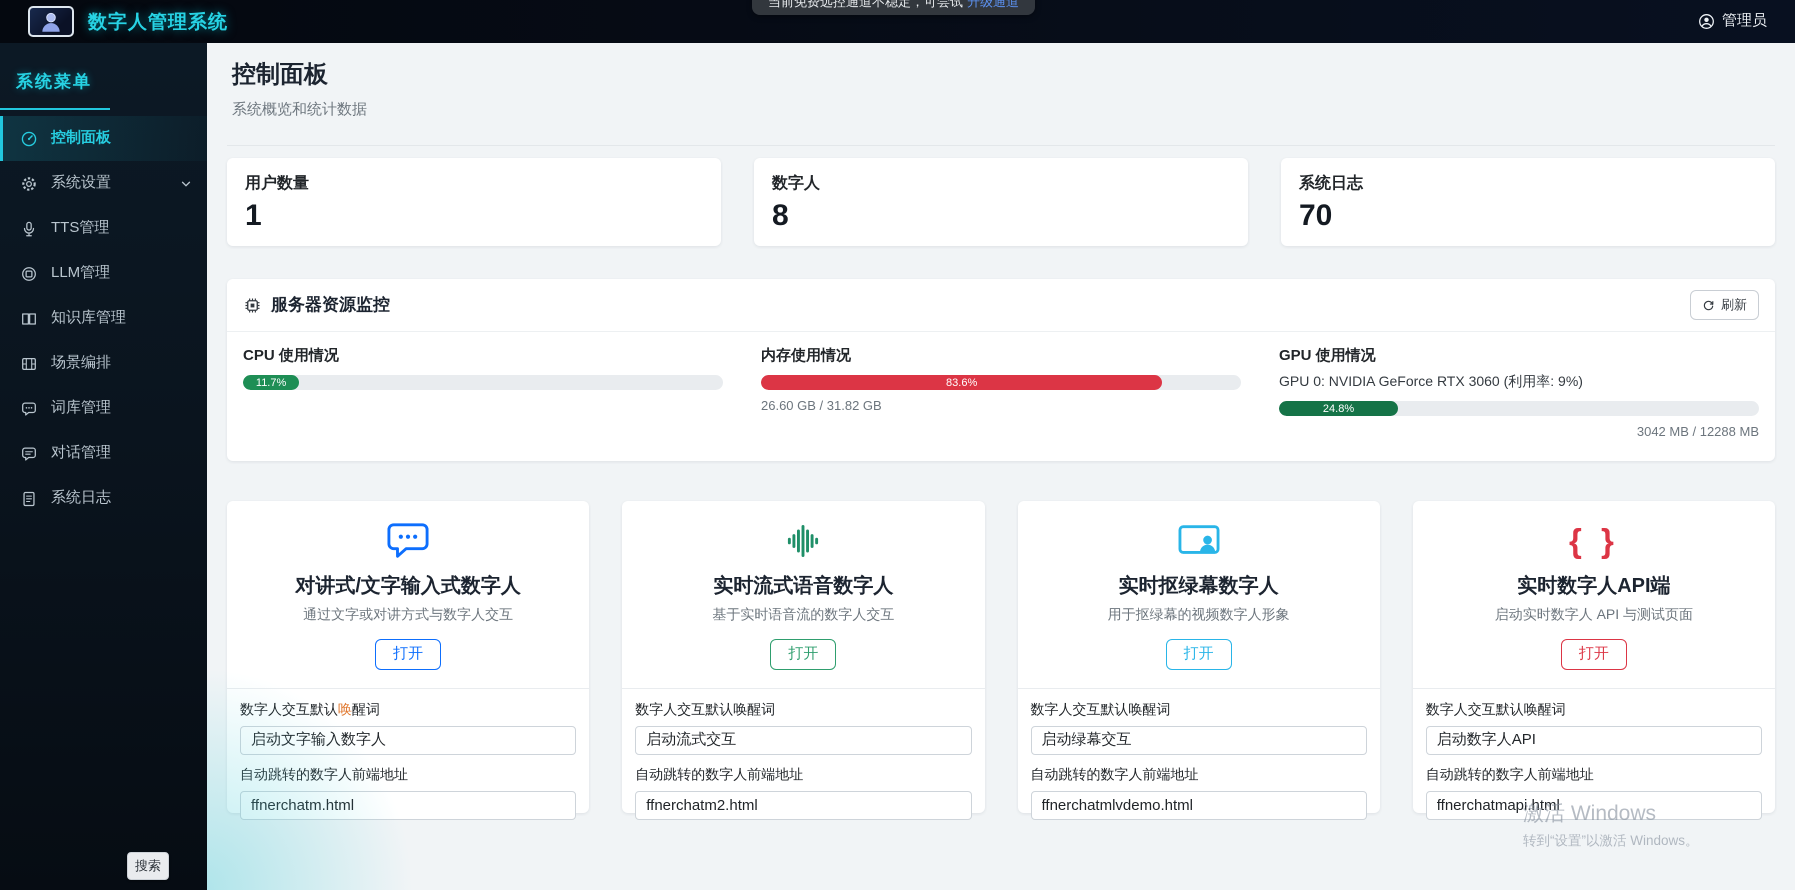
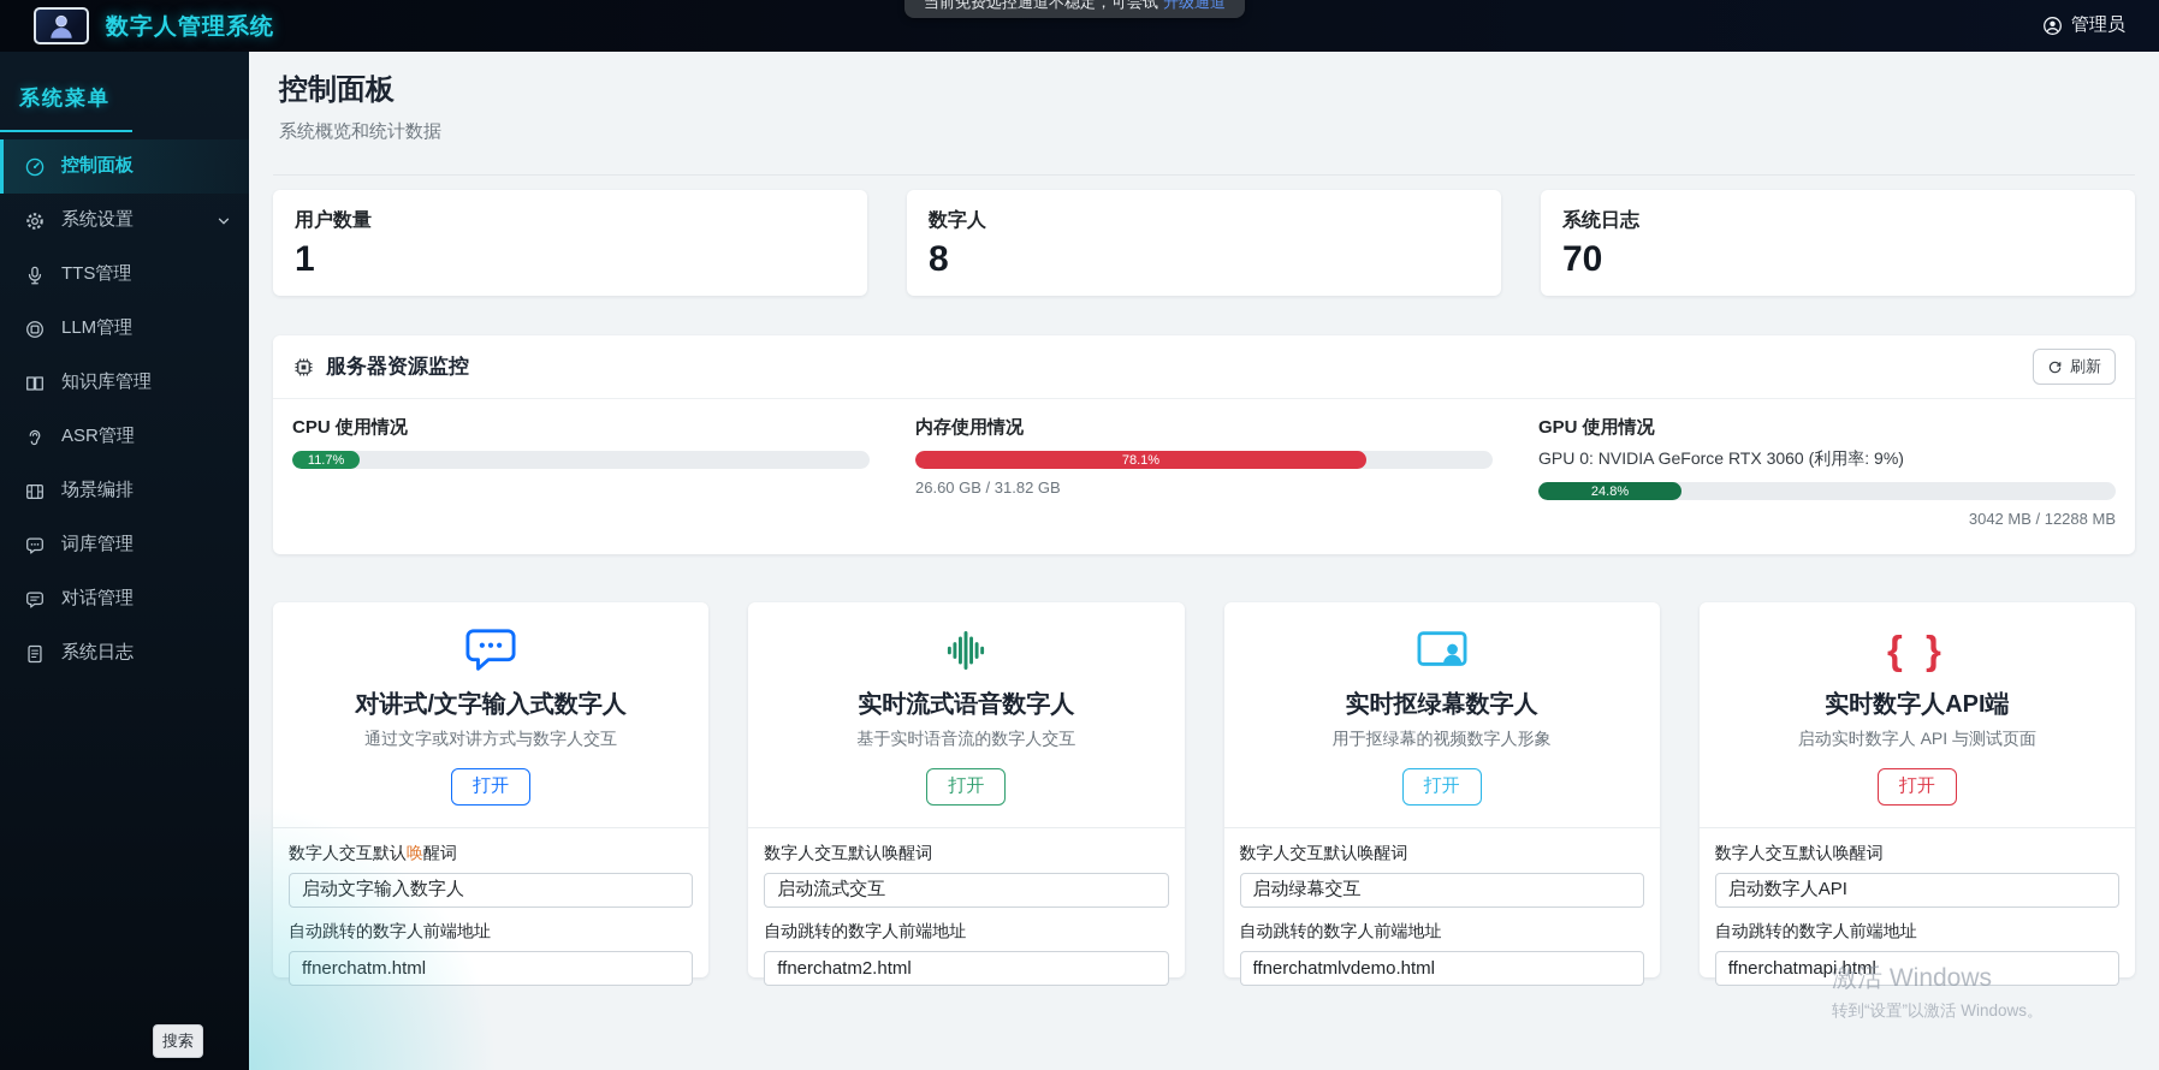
  数字人管理系统
  管理员
  当前免费远控通道不稳定，可尝试 升级通道
  系统菜单
  控制面板
  系统设置
  TTS管理
  LLM管理
  知识库管理
+ ASR管理
  场景编排
  词库管理
  对话管理
  系统日志
  控制面板
  系统概览和统计数据
  用户数量
  1
  数字人
  8
  系统日志
  70
  服务器资源监控
  刷新
  CPU 使用情况
  11.7%
  内存使用情况
- 83.6%
+ 78.1%
  26.60 GB / 31.82 GB
  GPU 使用情况
  GPU 0: NVIDIA GeForce RTX 3060 (利用率: 9%)
  24.8%
  3042 MB / 12288 MB
  对讲式/文字输入式数字人
  通过文字或对讲方式与数字人交互
  打开
  实时流式语音数字人
  基于实时语音流的数字人交互
  打开
  数字人交互默认唤醒词
  启动流式交互
  自动跳转的数字人前端地址
  ffnerchatm2.html
  实时抠绿幕数字人
  用于抠绿幕的视频数字人形象
  打开
  数字人交互默认唤醒词
  启动绿幕交互
  自动跳转的数字人前端地址
  ffnerchatmlvdemo.html
  { }
  实时数字人API端
  启动实时数字人 API 与测试页面
  打开
  数字人交互默认唤醒词
  启动数字人API
  自动跳转的数字人前端地址
  ffnerchatmapi.html
  搜索
  激活 Windows
  转到“设置”以激活 Windows。
